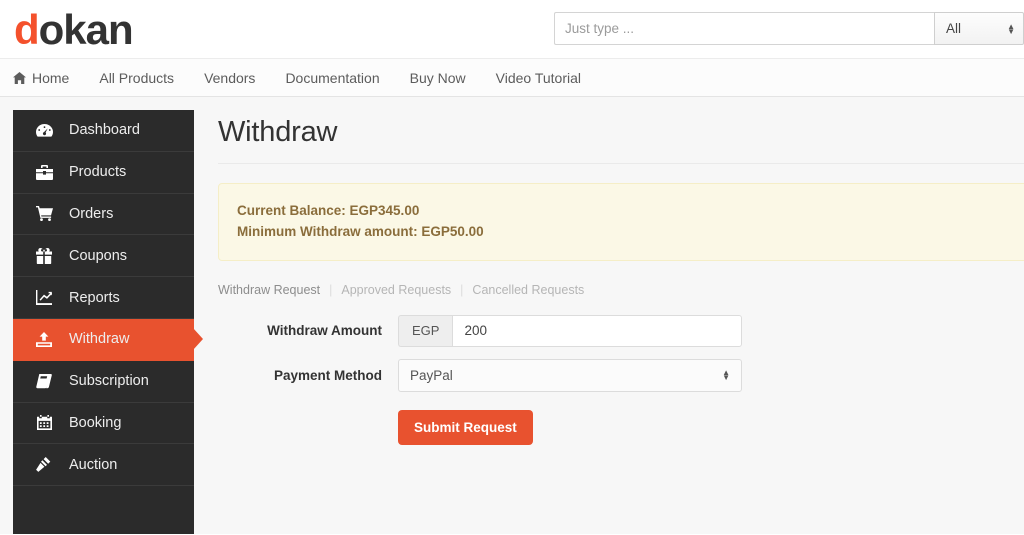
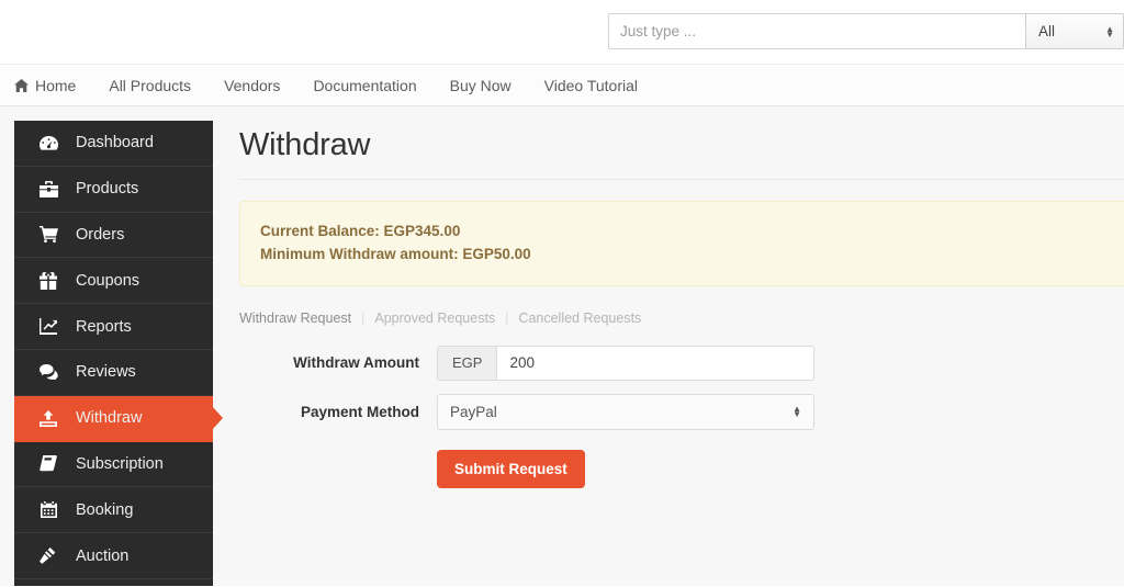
- dokan
  Just type ...
  All
  ▲
  ▼
  Home
  All Products
  Vendors
  Documentation
  Buy Now
  Video Tutorial
  Dashboard
  Products
  Orders
  Coupons
  Reports
+ Reviews
  Withdraw
  Subscription
  Booking
  Auction
  Withdraw
  Current Balance: EGP345.00
  Minimum Withdraw amount: EGP50.00
  Withdraw Request
  Approved Requests
  Cancelled Requests
  Withdraw Amount
  EGP
  200
  Payment Method
  PayPal
  ▲
  ▼
  Submit Request
